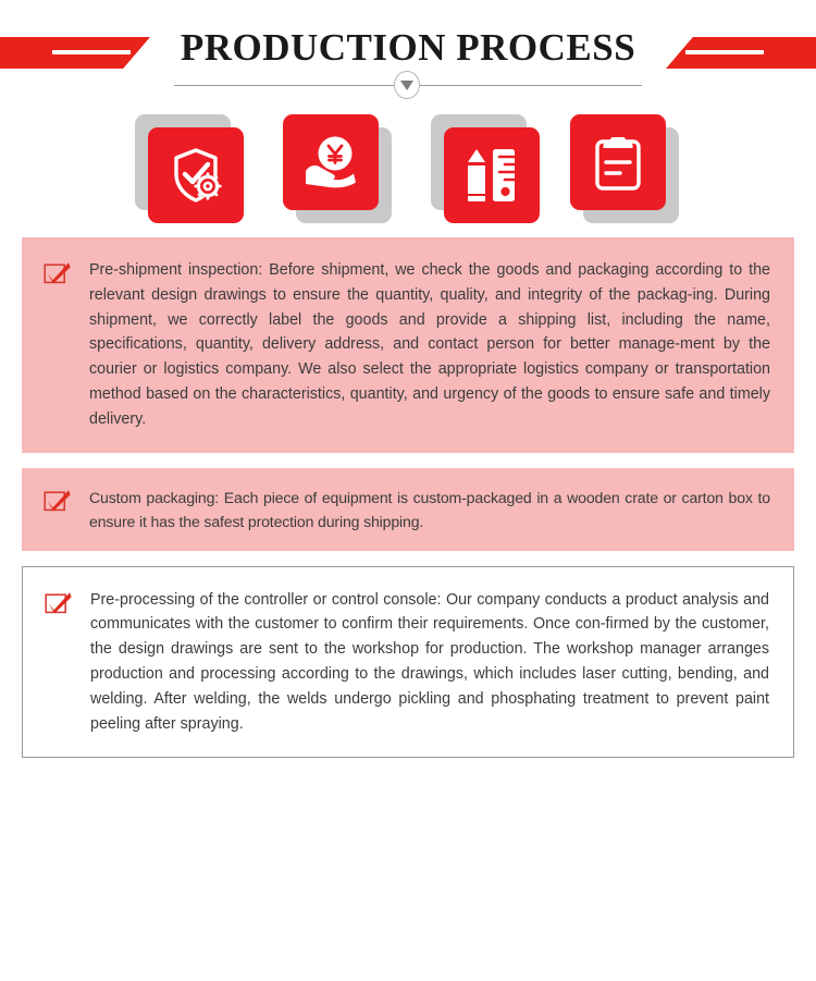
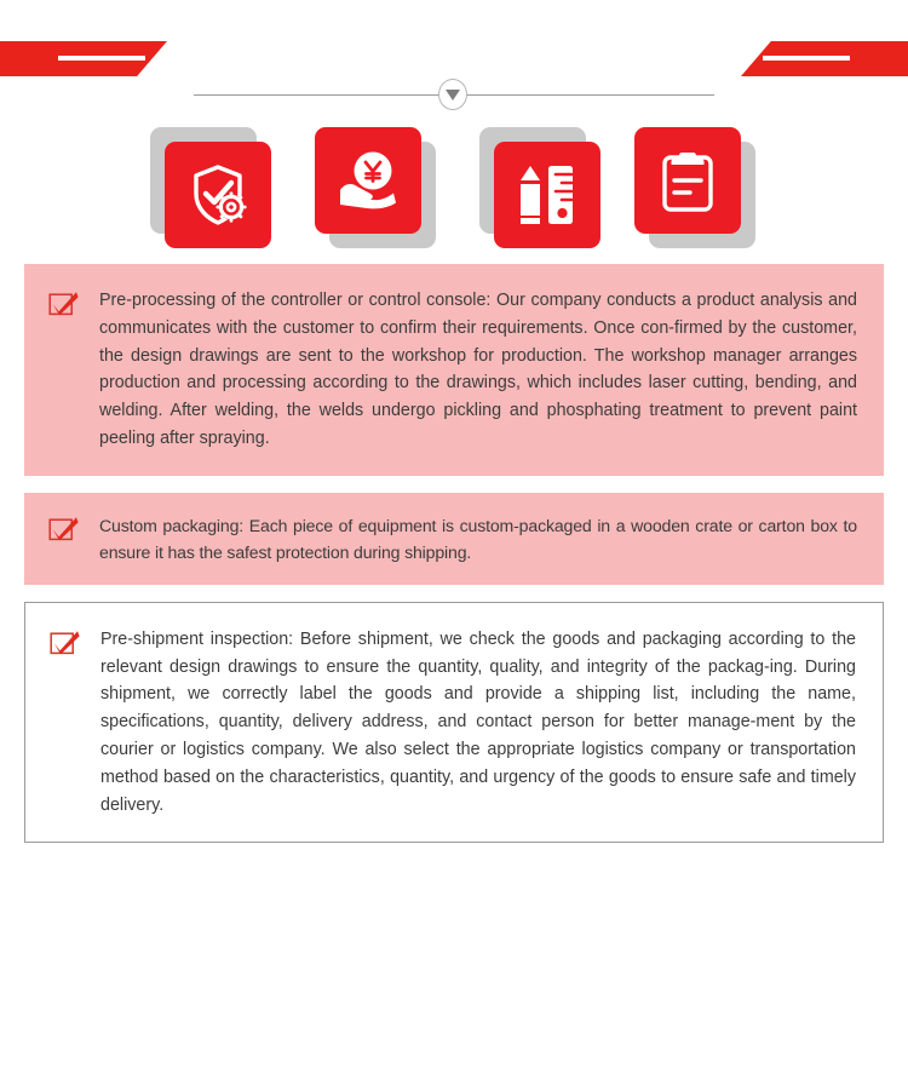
- PRODUCTION PROCESS
- Pre-shipment inspection: Before shipment, we check the goods and packaging according to the relevant design drawings to ensure the quantity, quality, and integrity of the packag‐ing. During shipment, we correctly label the goods and provide a shipping list, including the name, specifications, quantity, delivery address, and contact person for better manage‐ment by the courier or logistics company. We also select the appropriate logistics company or transportation method based on the characteristics, quantity, and urgency of the goods to ensure safe and timely delivery.
+ Pre-processing of the controller or control console: Our company conducts a product analysis and communicates with the customer to confirm their requirements. Once con‐firmed by the customer, the design drawings are sent to the workshop for production. The workshop manager arranges production and processing according to the drawings, which includes laser cutting, bending, and welding. After welding, the welds undergo pickling and phosphating treatment to prevent paint peeling after spraying.
  Custom packaging: Each piece of equipment is custom-packaged in a wooden crate or carton box to ensure it has the safest protection during shipping.
- Pre-processing of the controller or control console: Our company conducts a product analysis and communicates with the customer to confirm their requirements. Once con‐firmed by the customer, the design drawings are sent to the workshop for production. The workshop manager arranges production and processing according to the drawings, which includes laser cutting, bending, and welding. After welding, the welds undergo pickling and phosphating treatment to prevent paint peeling after spraying.
+ Pre-shipment inspection: Before shipment, we check the goods and packaging according to the relevant design drawings to ensure the quantity, quality, and integrity of the packag‐ing. During shipment, we correctly label the goods and provide a shipping list, including the name, specifications, quantity, delivery address, and contact person for better manage‐ment by the courier or logistics company. We also select the appropriate logistics company or transportation method based on the characteristics, quantity, and urgency of the goods to ensure safe and timely delivery.
